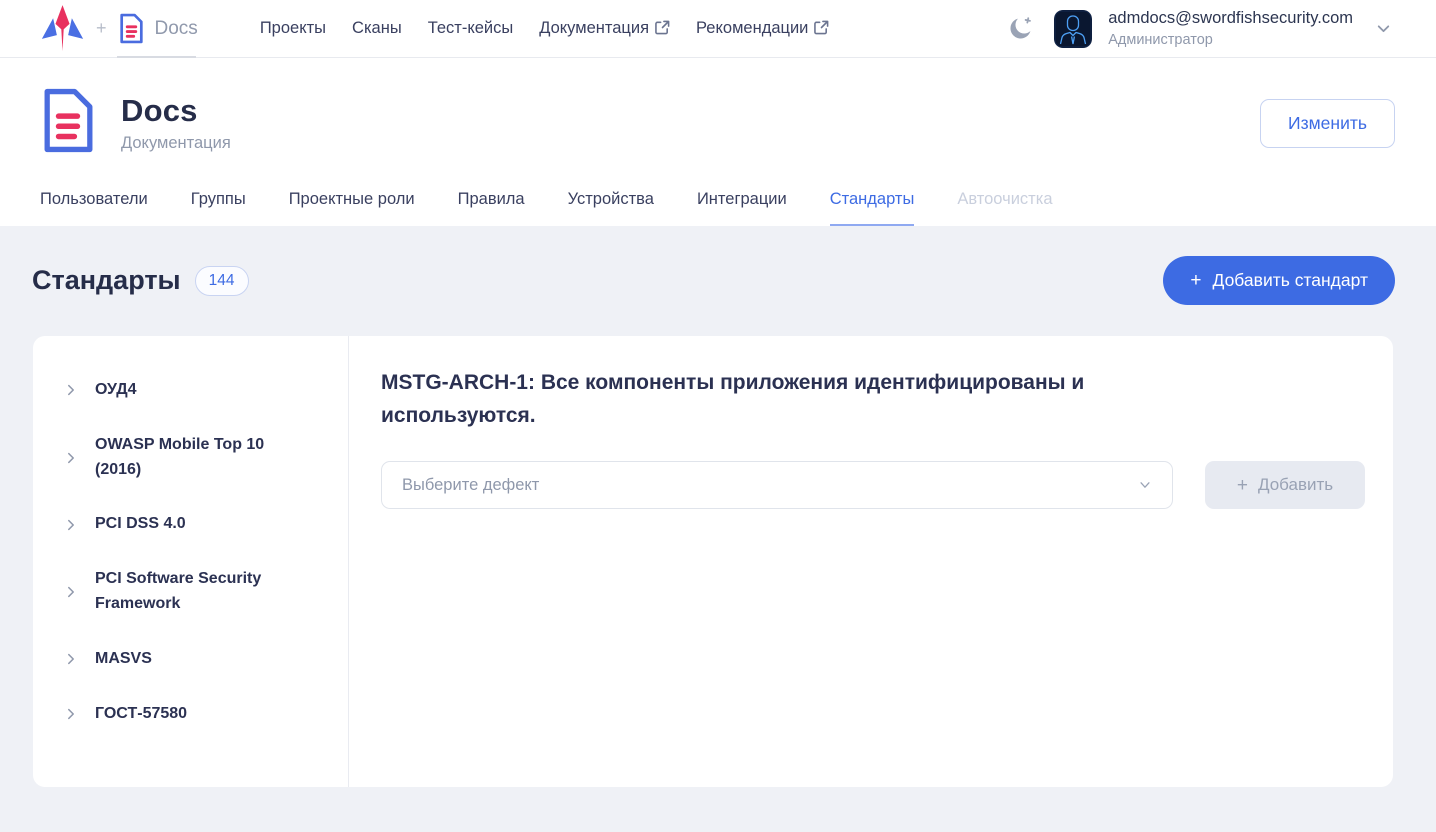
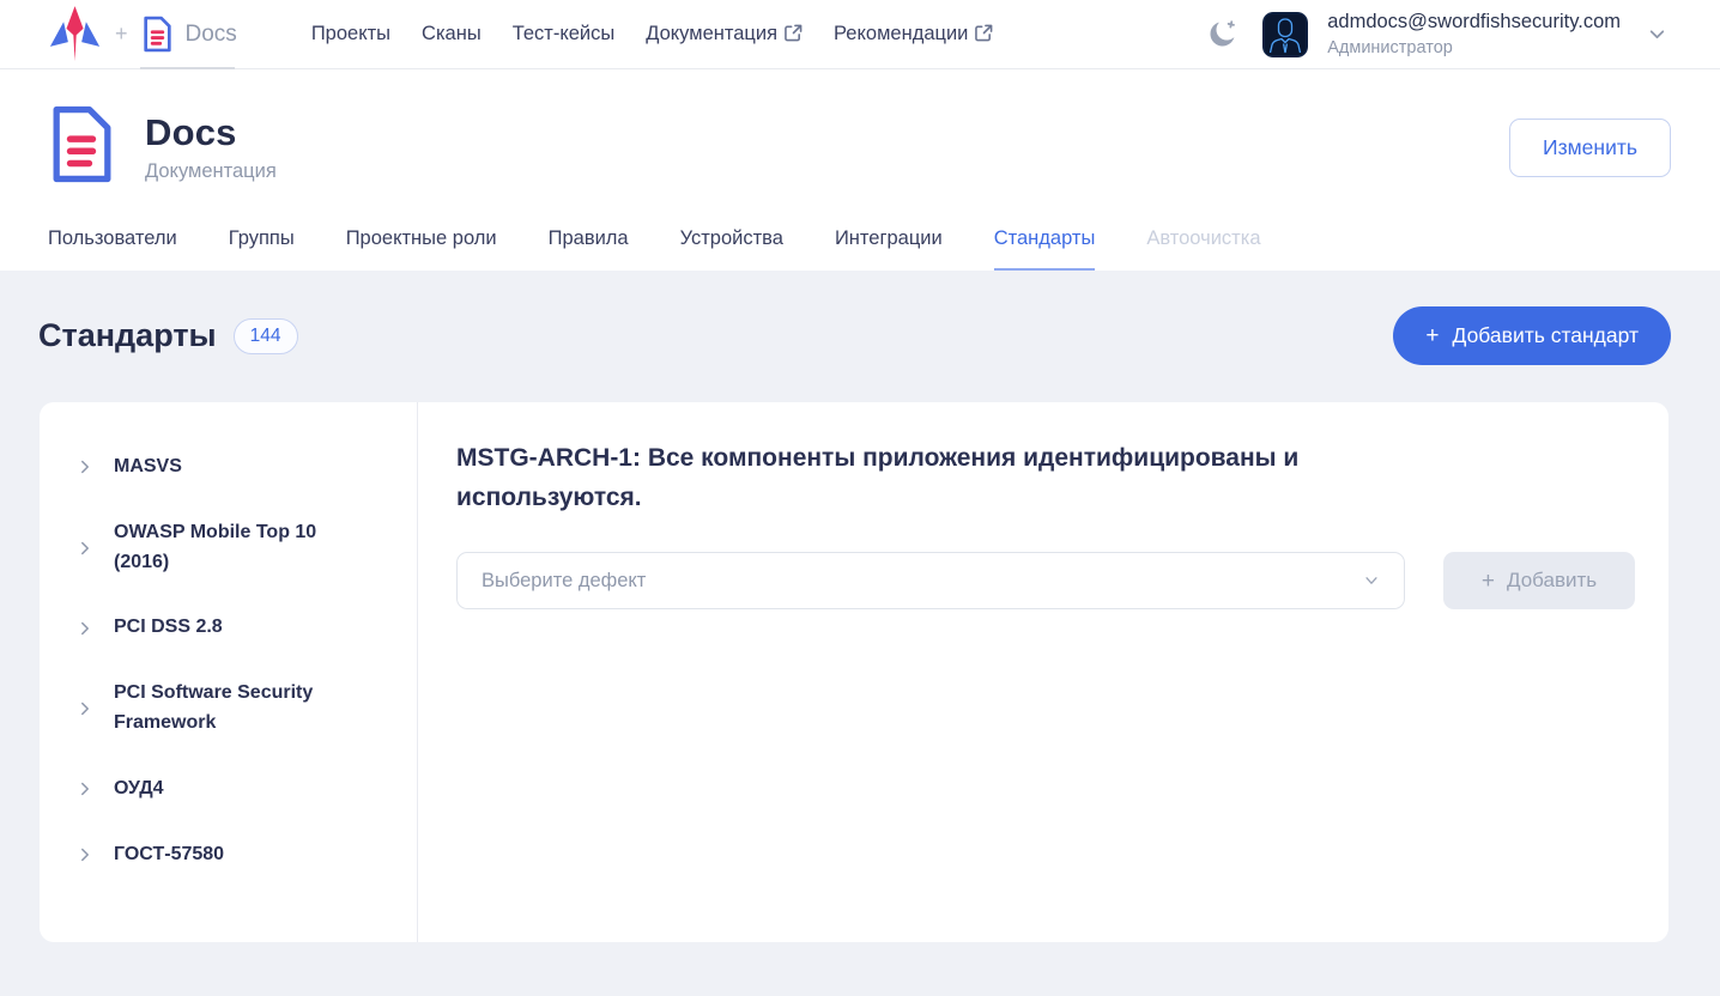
  +
  Docs
  Проекты
  Сканы
  Тест-кейсы
  Документация
  Рекомендации
  admdocs@swordfishsecurity.com
  Администратор
  Docs
  Документация
  Изменить
  Пользователи
  Группы
  Проектные роли
  Правила
  Устройства
  Интеграции
  Стандарты
  Автоочистка
  Стандарты
  144
  +
  Добавить стандарт
- ОУД4
+ MASVS
  OWASP Mobile Top 10 (2016)
- PCI DSS 4.0
+ PCI DSS 2.8
  PCI Software Security Framework
- MASVS
+ ОУД4
  ГОСТ-57580
  MSTG-ARCH-1: Все компоненты приложения идентифицированы и используются.
  Выберите дефект
  +
  Добавить
